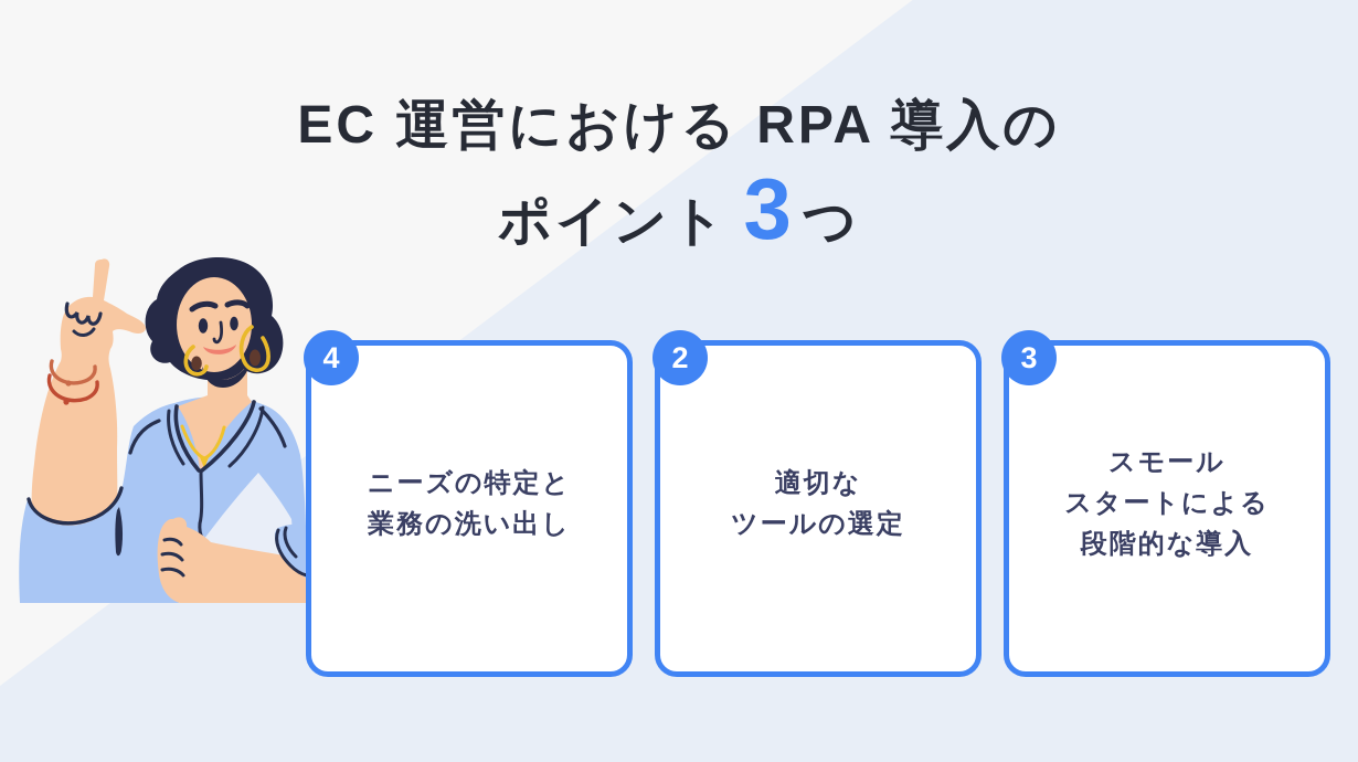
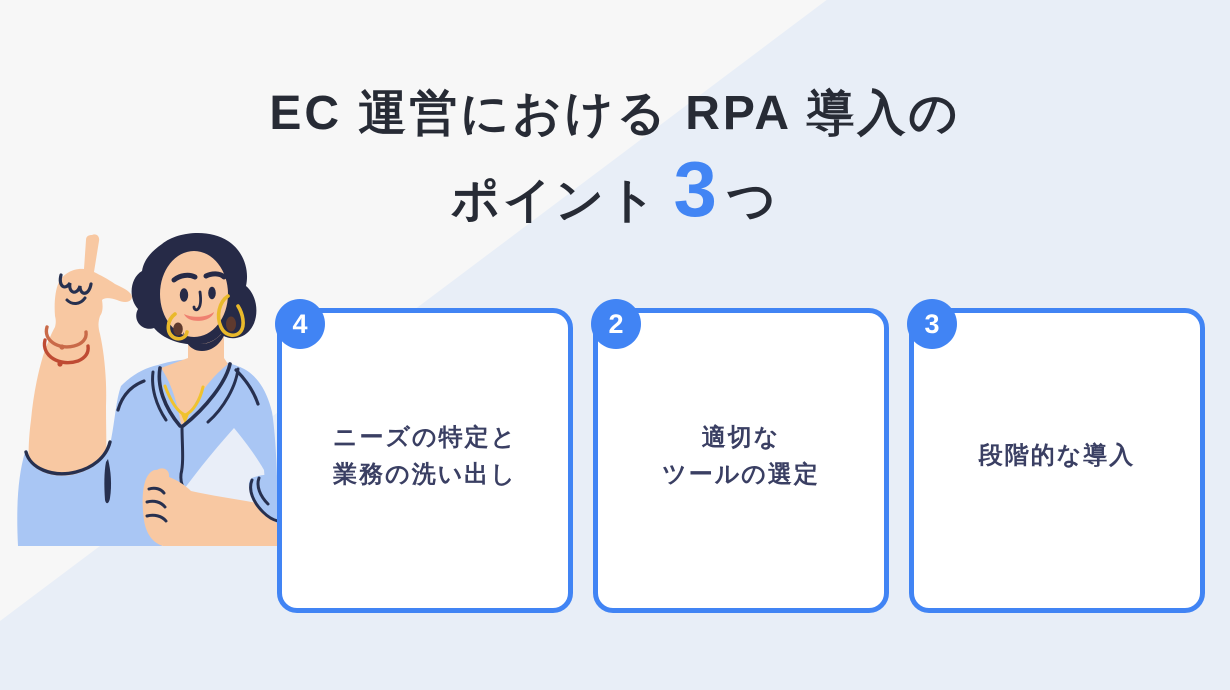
  EC 運営における RPA 導入の
  ポイント
  3
  つ
  4
  ニーズの特定と
  業務の洗い出し
  2
  適切な
  ツールの選定
  3
- スモール
- スタートによる
  段階的な導入
